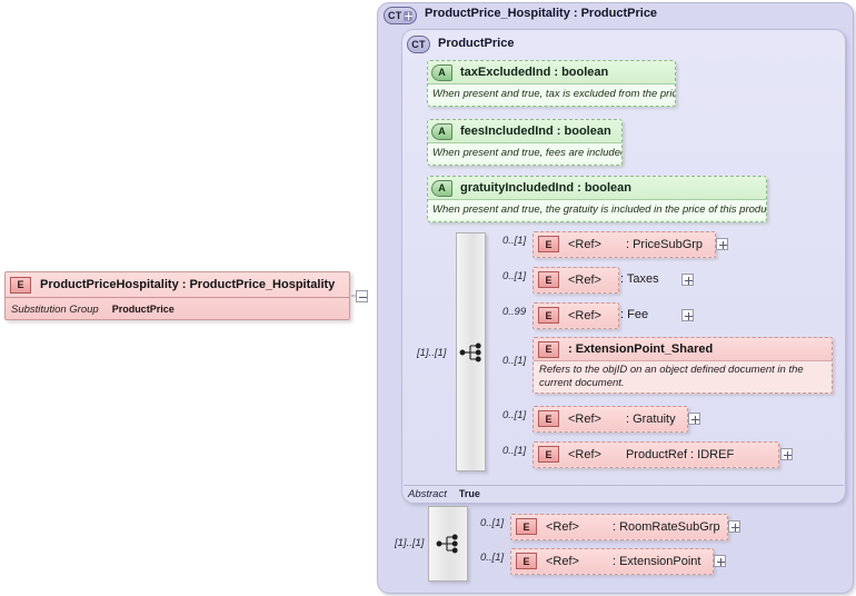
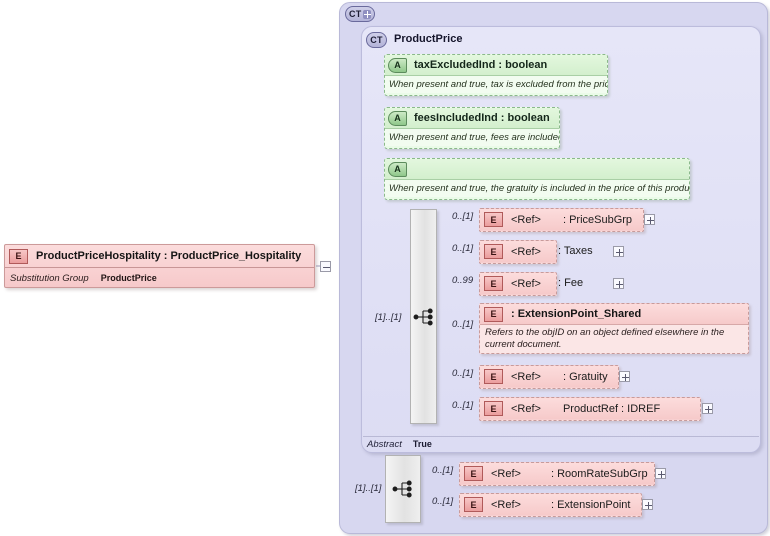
  CT
- ProductPrice_Hospitality : ProductPrice
  CT
  ProductPrice
  A
  taxExcludedInd : boolean
  When present and true, tax is excluded from the pric
  A
  feesIncludedInd : boolean
  When present and true, fees are include
  A
- gratuityIncludedInd : boolean
  When present and true, the gratuity is included in the price of this produ
  [1]..[1]
  0..[1]
  E
  <Ref>
  : PriceSubGrp
  0..[1]
  E
  <Ref>
  : Taxes
  0..99
  E
  <Ref>
  : Fee
  0..[1]
  E
  : ExtensionPoint_Shared
- Refers to the objID on an object defined document in the current document.
+ Refers to the objID on an object defined elsewhere in the current document.
  0..[1]
  E
  <Ref>
  : Gratuity
  0..[1]
  E
  <Ref>
  ProductRef : IDREF
  Abstract
  True
  [1]..[1]
  0..[1]
  E
  <Ref>
  : RoomRateSubGrp
  0..[1]
  E
  <Ref>
  : ExtensionPoint
  E
  ProductPriceHospitality : ProductPrice_Hospitality
  Substitution Group
  ProductPrice
